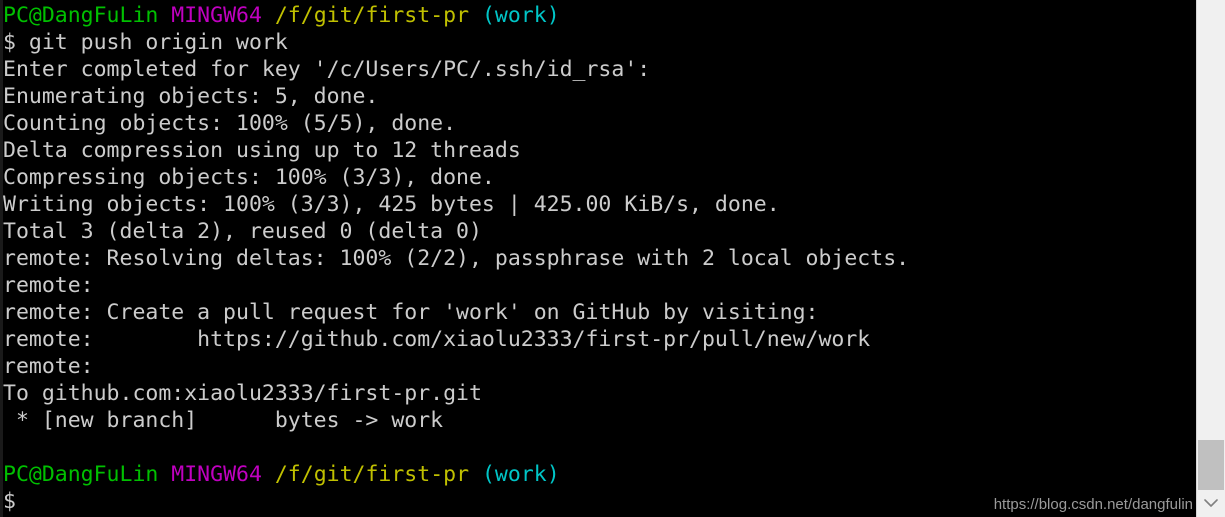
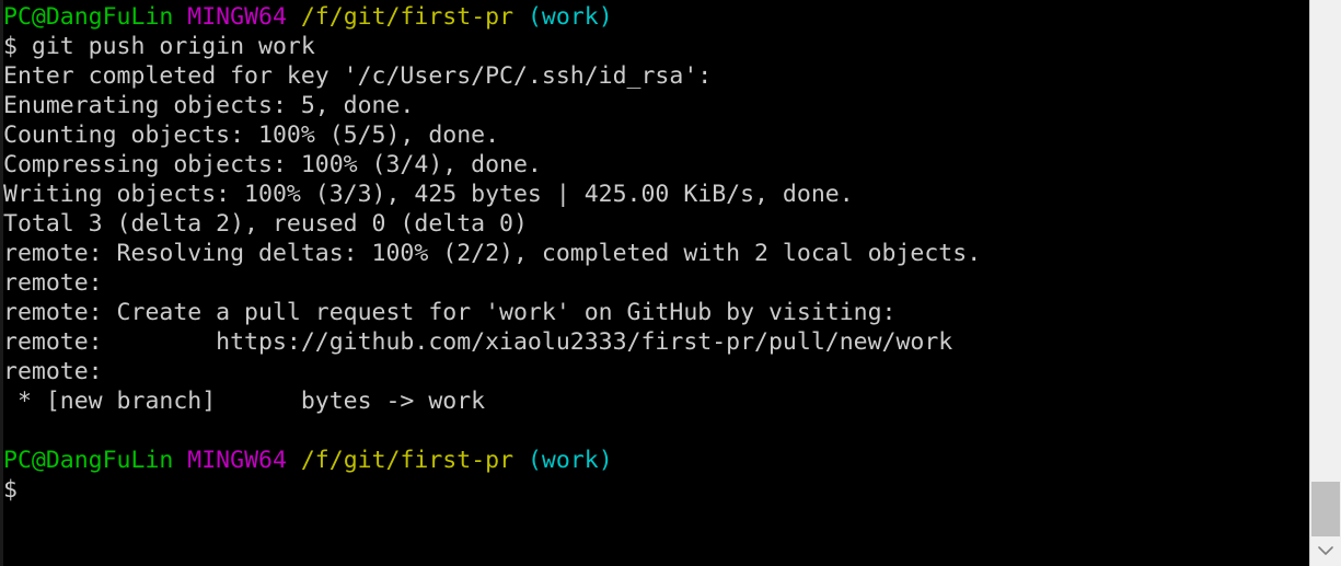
  PC@DangFuLin MINGW64 /f/git/first-pr (work)
  $ git push origin work
  Enter completed for key '/c/Users/PC/.ssh/id_rsa':
  Enumerating objects: 5, done.
  Counting objects: 100% (5/5), done.
- Delta compression using up to 12 threads
- Compressing objects: 100% (3/3), done.
+ Compressing objects: 100% (3/4), done.
  Writing objects: 100% (3/3), 425 bytes | 425.00 KiB/s, done.
  Total 3 (delta 2), reused 0 (delta 0)
- remote: Resolving deltas: 100% (2/2), passphrase with 2 local objects.
+ remote: Resolving deltas: 100% (2/2), completed with 2 local objects.
  remote:
  remote: Create a pull request for 'work' on GitHub by visiting:
  remote: https://github.com/xiaolu2333/first-pr/pull/new/work
  remote:
- To github.com:xiaolu2333/first-pr.git
  * [new branch] bytes -> work
  PC@DangFuLin MINGW64 /f/git/first-pr (work)
  $
- https://blog.csdn.net/dangfulin
